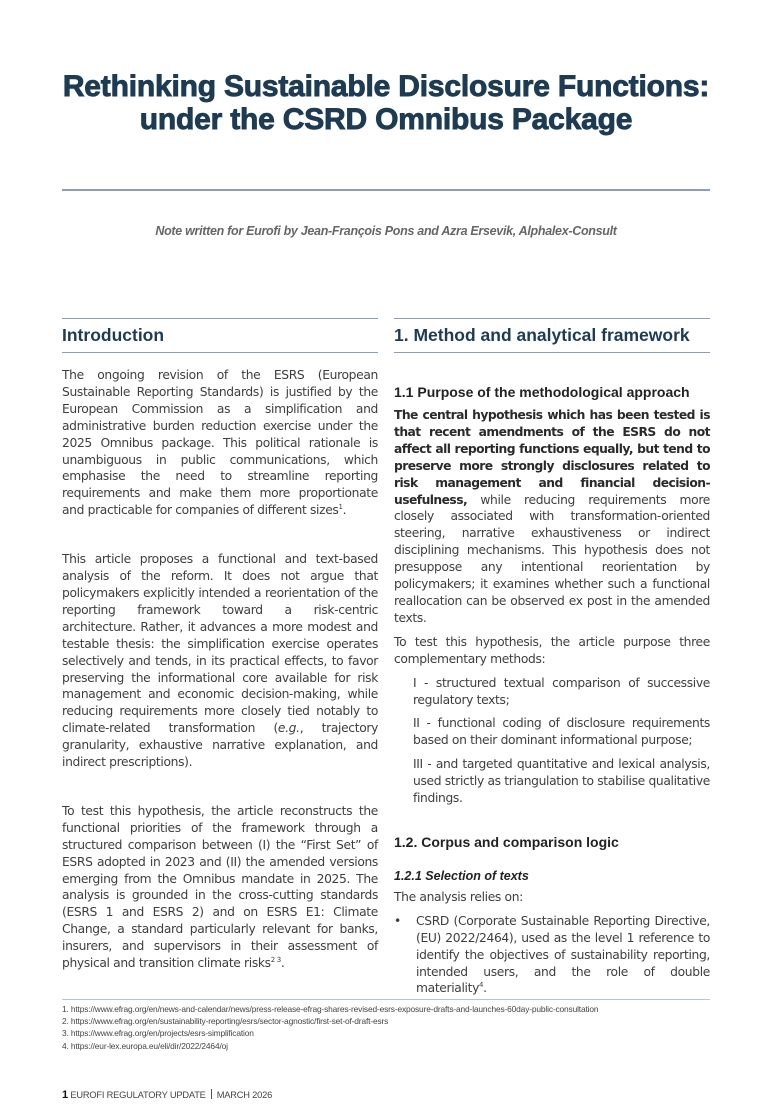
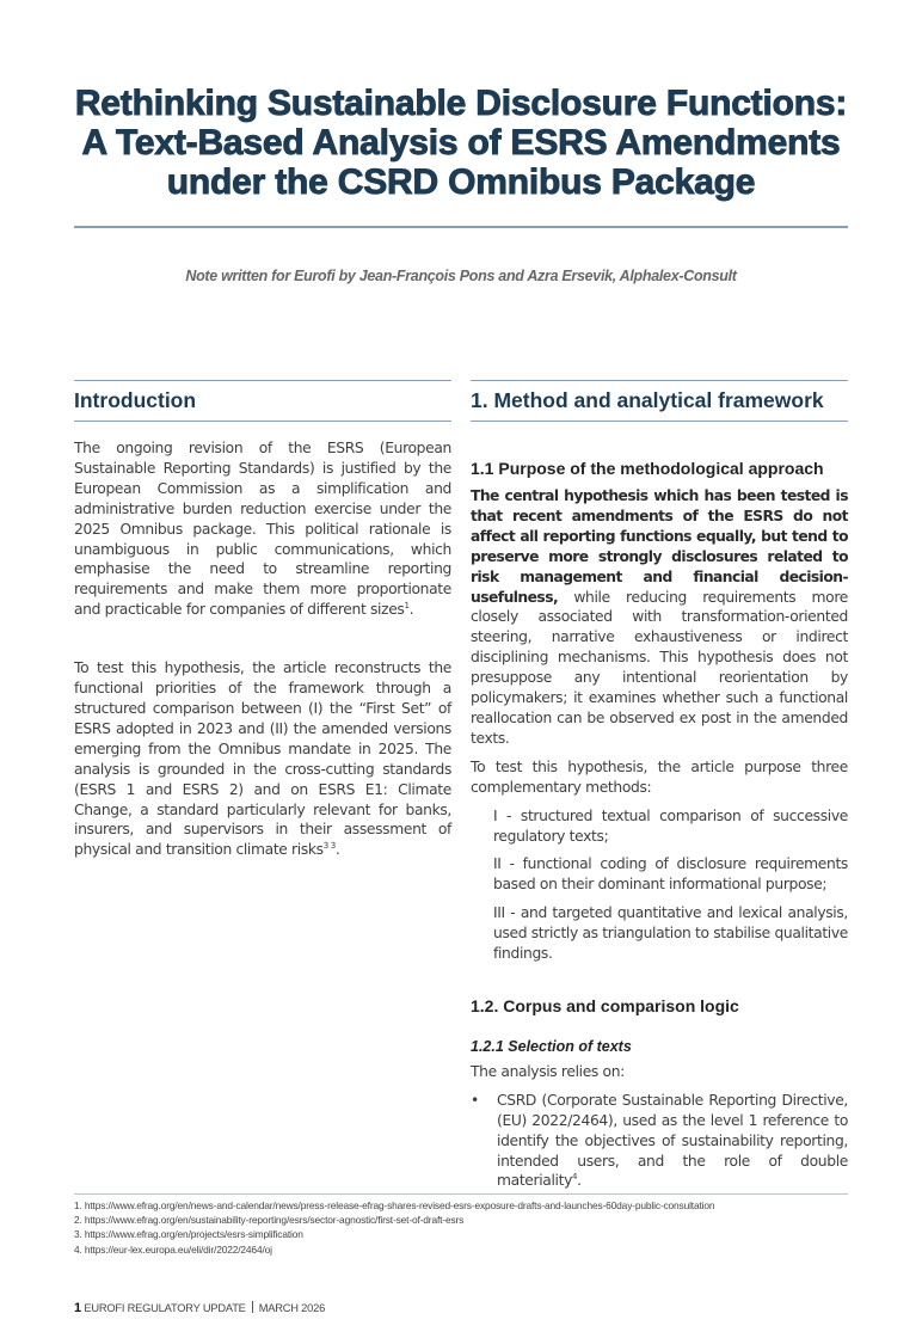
  Rethinking Sustainable Disclosure Functions:
+ A Text-Based Analysis of ESRS Amendments
  under the CSRD Omnibus Package
  Note written for Eurofi by Jean-François Pons and Azra Ersevik, Alphalex-Consult
  Introduction
  The ongoing revision of the ESRS (European Sustainable Reporting Standards) is justified by the European Commission as a simplification and administrative burden reduction exercise under the 2025 Omnibus package. This political rationale is unambiguous in public communications, which emphasise the need to streamline reporting requirements and make them more proportionate and practicable for companies of different sizes1.
- This article proposes a functional and text-based analysis of the reform. It does not argue that policymakers explicitly intended a reorientation of the reporting framework toward a risk-centric architecture. Rather, it advances a more modest and testable thesis: the simplification exercise operates selectively and tends, in its practical effects, to favor preserving the informational core available for risk management and economic decision-making, while reducing requirements more closely tied notably to climate-related transformation (e.g., trajectory granularity, exhaustive narrative explanation, and indirect prescriptions).
- To test this hypothesis, the article reconstructs the functional priorities of the framework through a structured comparison between (I) the “First Set” of ESRS adopted in 2023 and (II) the amended versions emerging from the Omnibus mandate in 2025. The analysis is grounded in the cross-cutting standards (ESRS 1 and ESRS 2) and on ESRS E1: Climate Change, a standard particularly relevant for banks, insurers, and supervisors in their assessment of physical and transition climate risks2 3.
+ To test this hypothesis, the article reconstructs the functional priorities of the framework through a structured comparison between (I) the “First Set” of ESRS adopted in 2023 and (II) the amended versions emerging from the Omnibus mandate in 2025. The analysis is grounded in the cross-cutting standards (ESRS 1 and ESRS 2) and on ESRS E1: Climate Change, a standard particularly relevant for banks, insurers, and supervisors in their assessment of physical and transition climate risks3 3.
  1. Method and analytical framework
  1.1 Purpose of the methodological approach
  The central hypothesis which has been tested is that recent amendments of the ESRS do not affect all reporting functions equally, but tend to preserve more strongly disclosures related to risk management and financial decision-usefulness, while reducing requirements more closely associated with transformation-oriented steering, narrative exhaustiveness or indirect disciplining mechanisms. This hypothesis does not presuppose any intentional reorientation by policymakers; it examines whether such a functional reallocation can be observed ex post in the amended texts.
  To test this hypothesis, the article purpose three complementary methods:
  I - structured textual comparison of successive regulatory texts;
  II - functional coding of disclosure requirements based on their dominant informational purpose;
  III - and targeted quantitative and lexical analysis, used strictly as triangulation to stabilise qualitative findings.
  1.2. Corpus and comparison logic
  1.2.1 Selection of texts
  The analysis relies on:
  •
  CSRD (Corporate Sustainable Reporting Directive, (EU) 2022/2464), used as the level 1 reference to identify the objectives of sustainability reporting, intended users, and the role of double materiality4.
  1. https://www.efrag.org/en/news-and-calendar/news/press-release-efrag-shares-revised-esrs-exposure-drafts-and-launches-60day-public-consultation
  2. https://www.efrag.org/en/sustainability-reporting/esrs/sector-agnostic/first-set-of-draft-esrs
  3. https://www.efrag.org/en/projects/esrs-simplification
  4. https://eur-lex.europa.eu/eli/dir/2022/2464/oj
  1 EUROFI REGULATORY UPDATE MARCH 2026
